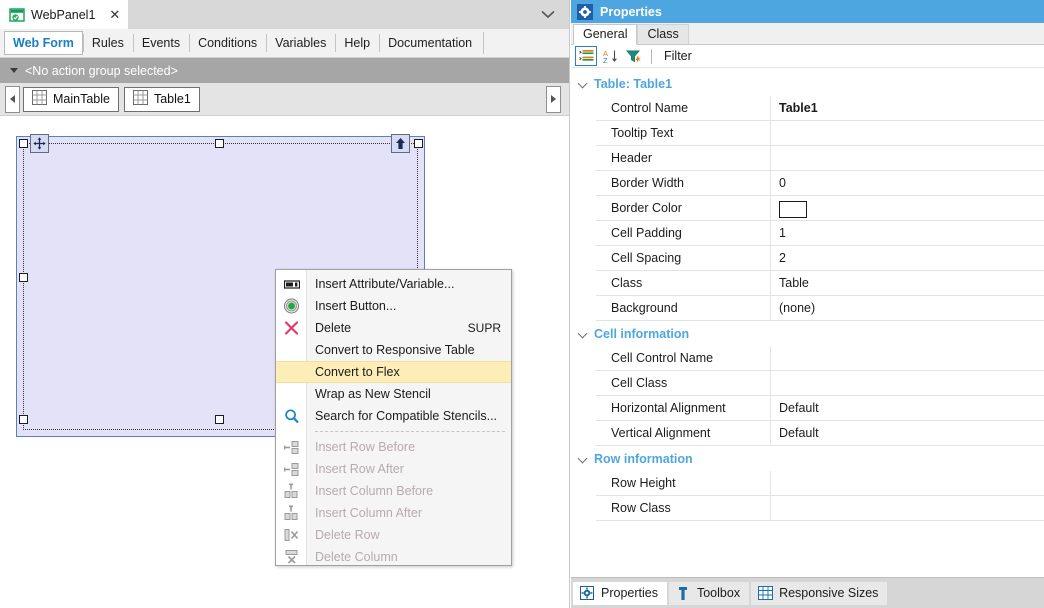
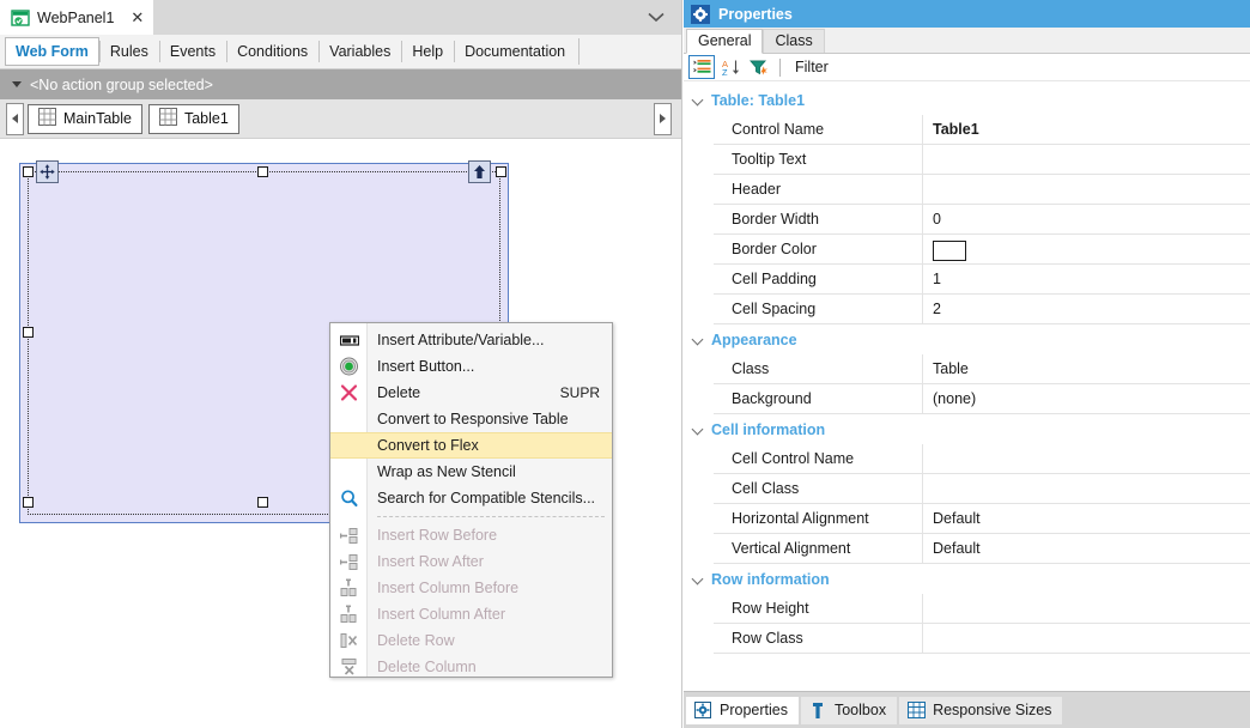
  WebPanel1
  ✕
  Web Form
  Rules
  Events
  Conditions
  Variables
  Help
  Documentation
  <No action group selected>
  MainTable
  Table1
  Insert Attribute/Variable...
  Insert Button...
  Delete
  SUPR
  Convert to Responsive Table
  Convert to Flex
  Wrap as New Stencil
  Search for Compatible Stencils...
  Insert Row Before
  Insert Row After
  Insert Column Before
  Insert Column After
  Delete Row
  Delete Column
  Properties
  General
  Class
  A
  Z
  Filter
  Table: Table1
  Control Name
  Table1
  Tooltip Text
  Header
  Border Width
  0
  Border Color
  Cell Padding
  1
  Cell Spacing
  2
+ Appearance
  Class
  Table
  Background
  (none)
  Cell information
  Cell Control Name
  Cell Class
  Horizontal Alignment
  Default
  Vertical Alignment
  Default
  Row information
  Row Height
  Row Class
  Properties
  Toolbox
  Responsive Sizes
